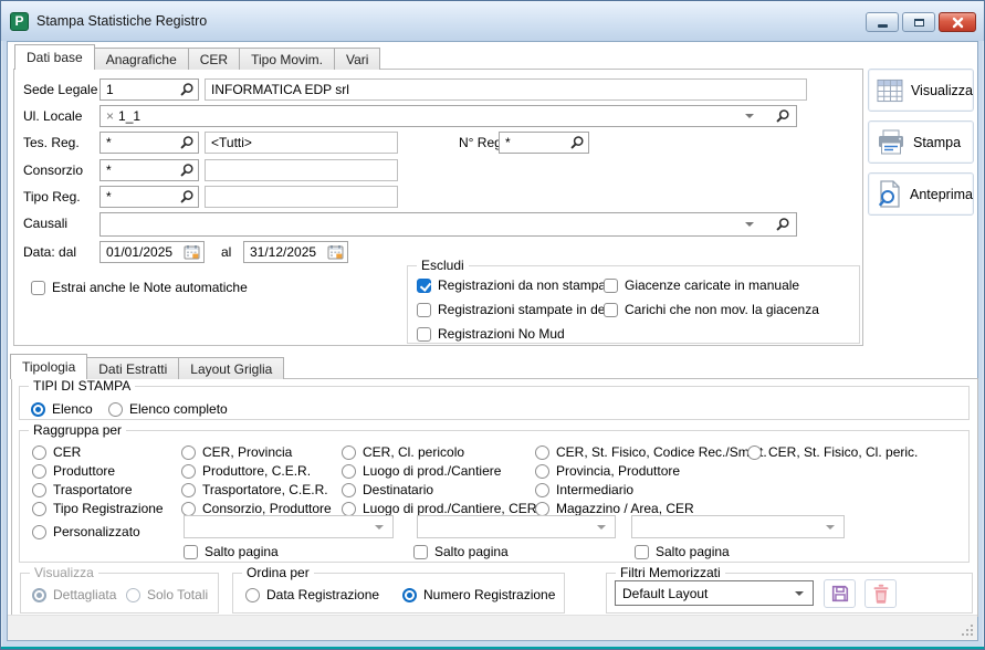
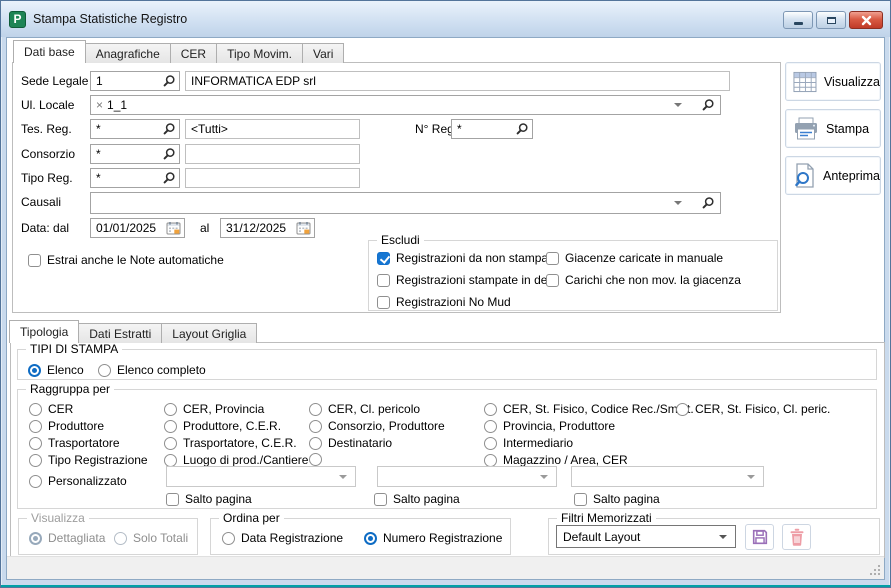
  P
  Stampa Statistiche Registro
  Dati base
  Anagrafiche
  CER
  Tipo Movim.
  Vari
  Sede Legale
  1
  INFORMATICA EDP srl
  Ul. Locale
  ×
  1_1
  Tes. Reg.
  *
  <Tutti>
  *
  Consorzio
  *
  Tipo Reg.
  *
  Causali
  Data: dal
  01/01/2025
  al
  31/12/2025
  Estrai anche le Note automatiche
  Escludi
  Registrazioni da non stampa
  Registrazioni stampate in de
  Registrazioni No Mud
  Giacenze caricate in manuale
  Carichi che non mov. la giacenza
  Visualizza
  Stampa
  Anteprima
  Tipologia
  Dati Estratti
  Layout Griglia
  TIPI DI STAMPA
  Elenco
  Elenco completo
  Raggruppa per
  CER
  Produttore
  Trasportatore
  Tipo Registrazione
  CER, Provincia
  Produttore, C.E.R.
  Trasportatore, C.E.R.
- Consorzio, Produttore
+ Luogo di prod./Cantiere
  CER, Cl. pericolo
- Luogo di prod./Cantiere
+ Consorzio, Produttore
  Destinatario
- Luogo di prod./Cantiere, CER
  CER, St. Fisico, Codice Rec./Sm.
  Provincia, Produttore
  Intermediario
  Magazzino / Area, CER
  CER, St. Fisico, Cl. peric.
  Personalizzato
  Salto pagina
  Salto pagina
  Salto pagina
  Visualizza
  Dettagliata
  Solo Totali
  Ordina per
  Data Registrazione
  Numero Registrazione
  Filtri Memorizzati
  Default Layout
